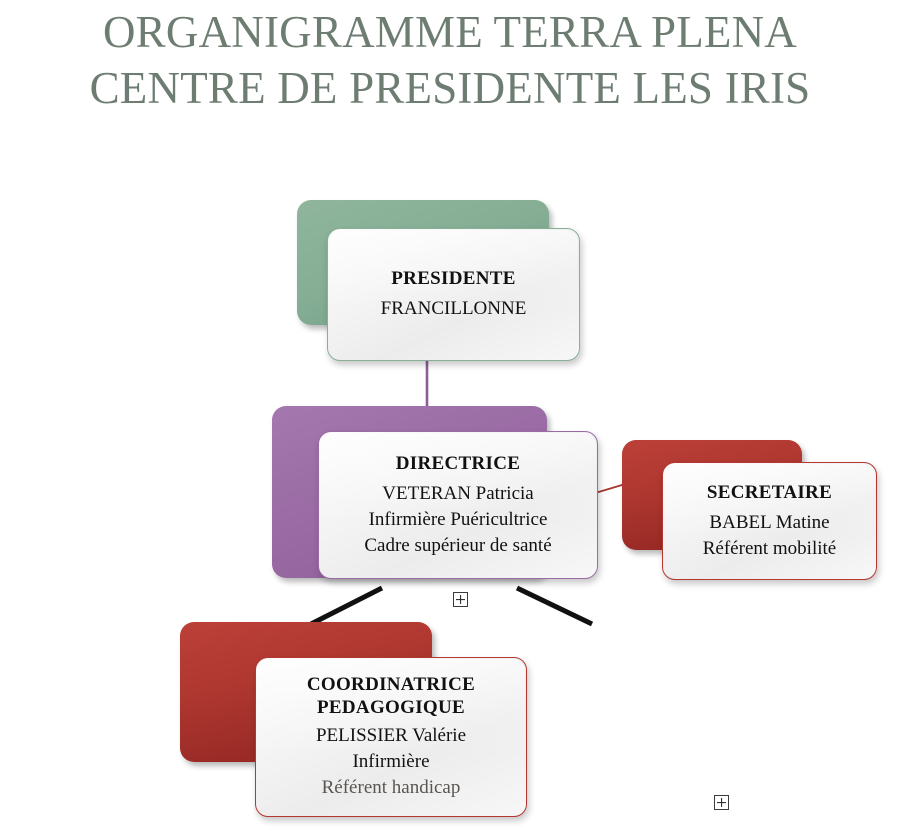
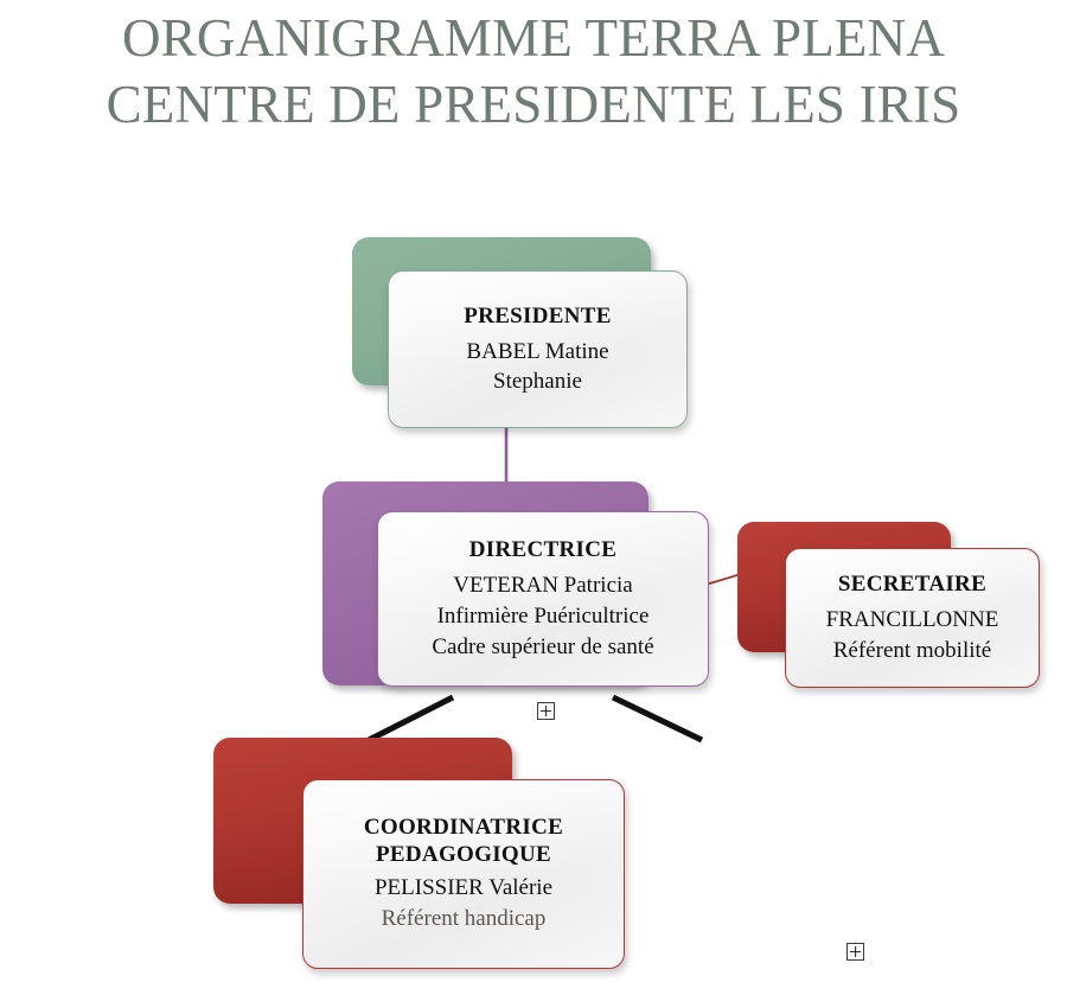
  ORGANIGRAMME TERRA PLENA
  CENTRE DE PRESIDENTE LES IRIS
  PRESIDENTE
- FRANCILLONNE
+ BABEL Matine
+ Stephanie
  DIRECTRICE
  VETERAN Patricia
  Infirmière Puéricultrice
  Cadre supérieur de santé
  SECRETAIRE
- BABEL Matine
+ FRANCILLONNE
  Référent mobilité
  COORDINATRICE
  PEDAGOGIQUE
  PELISSIER Valérie
- Infirmière
  Référent handicap
